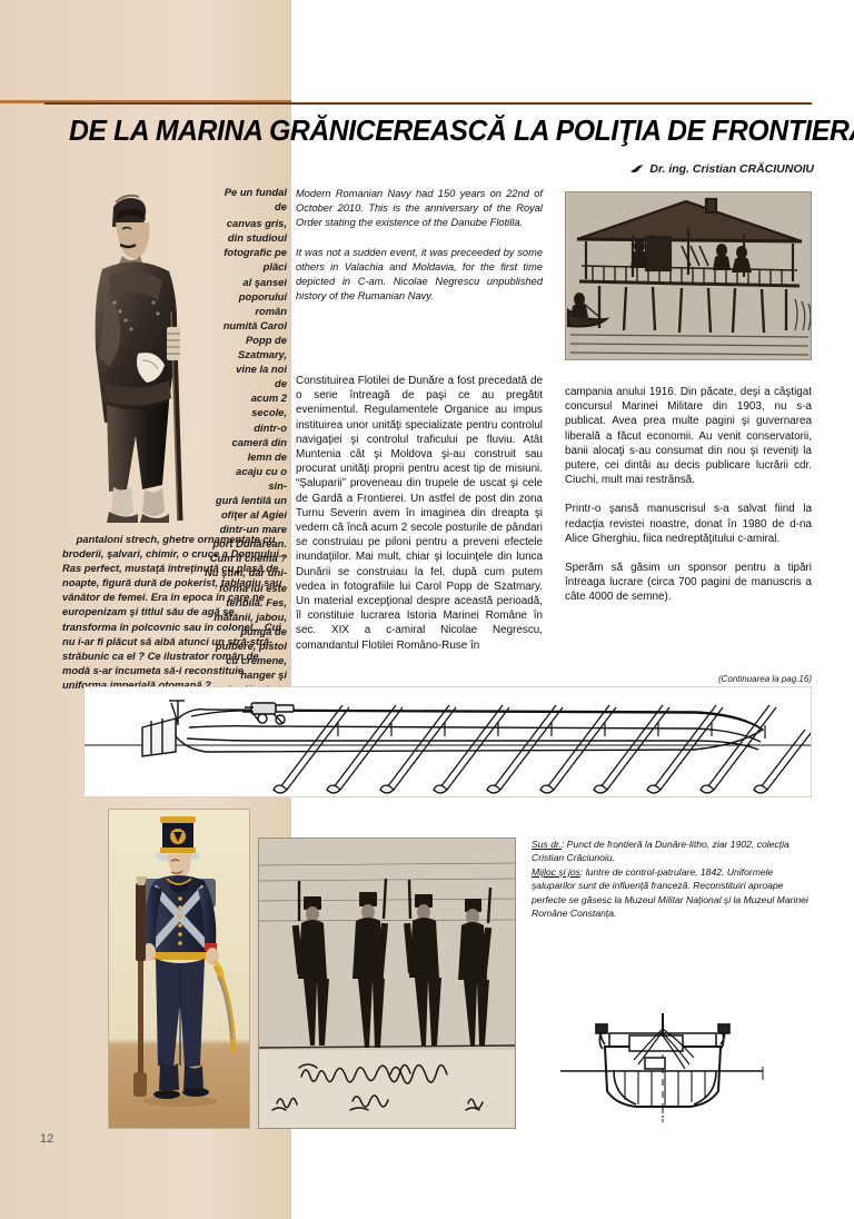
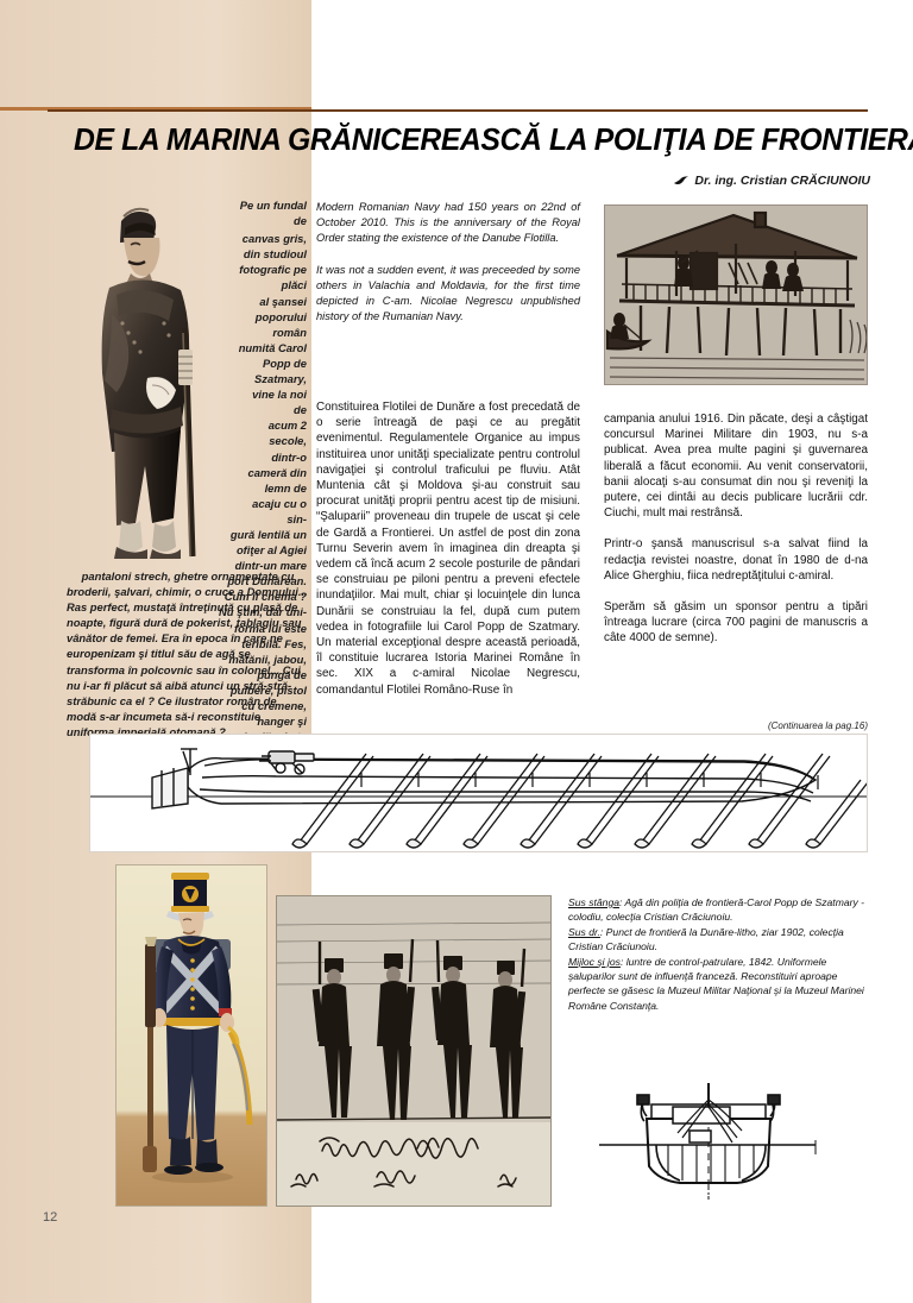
  DE LA MARINA GRĂNICEREASCĂ LA POLIŢIA DE FRONTIER
  Dr. ing. Cristian CRĂCIUNOIU
  Pe un fundal de canvas gris,
  din studioul fotografic pe plăci
  al şansei poporului român
  numită Carol Popp de
  Szatmary, vine la noi de
  acum 2 secole, dintr-o
  cameră din lemn de
  acaju cu o sin-
  gură lentilă un
  ofiţer al Agiei
  dintr-un mare
  port Dunărean.
  Cum îl chema ?
  Nu ştim, dar uni-
  forma lui este
  teribilă. Fes,
  mătănii, jabou,
  pungă de
  pulbere, pistol
  cu cremene,
  hanger şi
  pantaloni strech, ghetre ornamentate cu
  broderii, şalvari, chimir, o cruce a Domnului... Ras perfect, mustaţă întreţinută cu plasă de noapte, figură dură de pokerist, tablagiu sau vânător de femei. Era în epoca în care ne europenizam şi titlul său de agă se transforma în polcovnic sau în colonel... Cui nu i-ar fi plăcut să aibă atunci un stră-stră-străbunic ca el ? Ce ilustrator român de modă s-ar încumeta să-i reconstituie uniforma imperială otomană ?
  Modern Romanian Navy had 150 years on 22nd of October 2010. This is the anniversary of the Royal Order stating the existence of the Danube Flotilla.
  It was not a sudden event, it was preceeded by some others in Valachia and Moldavia, for the first time depicted in C-am. Nicolae Negrescu unpublished history of the Rumanian Navy.
  Constituirea Flotilei de Dunăre a fost precedată de o serie întreagă de paşi ce au pregătit evenimentul. Regulamentele Organice au impus instituirea unor unităţi specializate pentru controlul navigaţiei şi controlul traficului pe fluviu. Atât Muntenia cât şi Moldova şi-au construit sau procurat unităţi proprii pentru acest tip de misiuni. “Şaluparii” proveneau din trupele de uscat şi cele de Gardă a Frontierei. Un astfel de post din zona Turnu Severin avem în imaginea din dreapta şi vedem că încă acum 2 secole posturile de pândari se construiau pe piloni pentru a preveni efectele inundaţiilor. Mai mult, chiar şi locuinţele din lunca Dunării se construiau la fel, după cum putem vedea in fotografiile lui Carol Popp de Szatmary. Un material excepţional despre această perioadă, îl constituie lucrarea Istoria Marinei Române în sec. XIX a c-amiral Nicolae Negrescu, comandantul Flotilei Româno-Ruse în
  campania anului 1916. Din păcate, deşi a câştigat concursul Marinei Militare din 1903, nu s-a publicat. Avea prea multe pagini şi guvernarea liberală a făcut economii. Au venit conservatorii, banii alocaţi s-au consumat din nou şi reveniţi la putere, cei dintâi au decis publicare lucrării cdr. Ciuchi, mult mai restrânsă.
  Printr-o şansă manuscrisul s-a salvat fiind la redacţia revistei noastre, donat în 1980 de d-na Alice Gherghiu, fiica nedreptăţitului c-amiral.
  Sperăm să găsim un sponsor pentru a tipări întreaga lucrare (circa 700 pagini de manuscris a câte 4000 de semne).
  (Continuarea la pag.16)
+ Sus stânga: Agă din poliţia de frontieră-Carol Popp de Szatmary - colodiu, colecţia Cristian Crăciunoiu.
  Sus dr.: Punct de frontieră la Dunăre-litho, ziar 1902, colecţia Cristian Crăciunoiu.
  Mijloc şi jos: luntre de control-patrulare, 1842. Uniformele şaluparilor sunt de influenţă franceză. Reconstituiri aproape perfecte se găsesc la Muzeul Militar Naţional şi la Muzeul Marinei Române Constanţa.
  12
